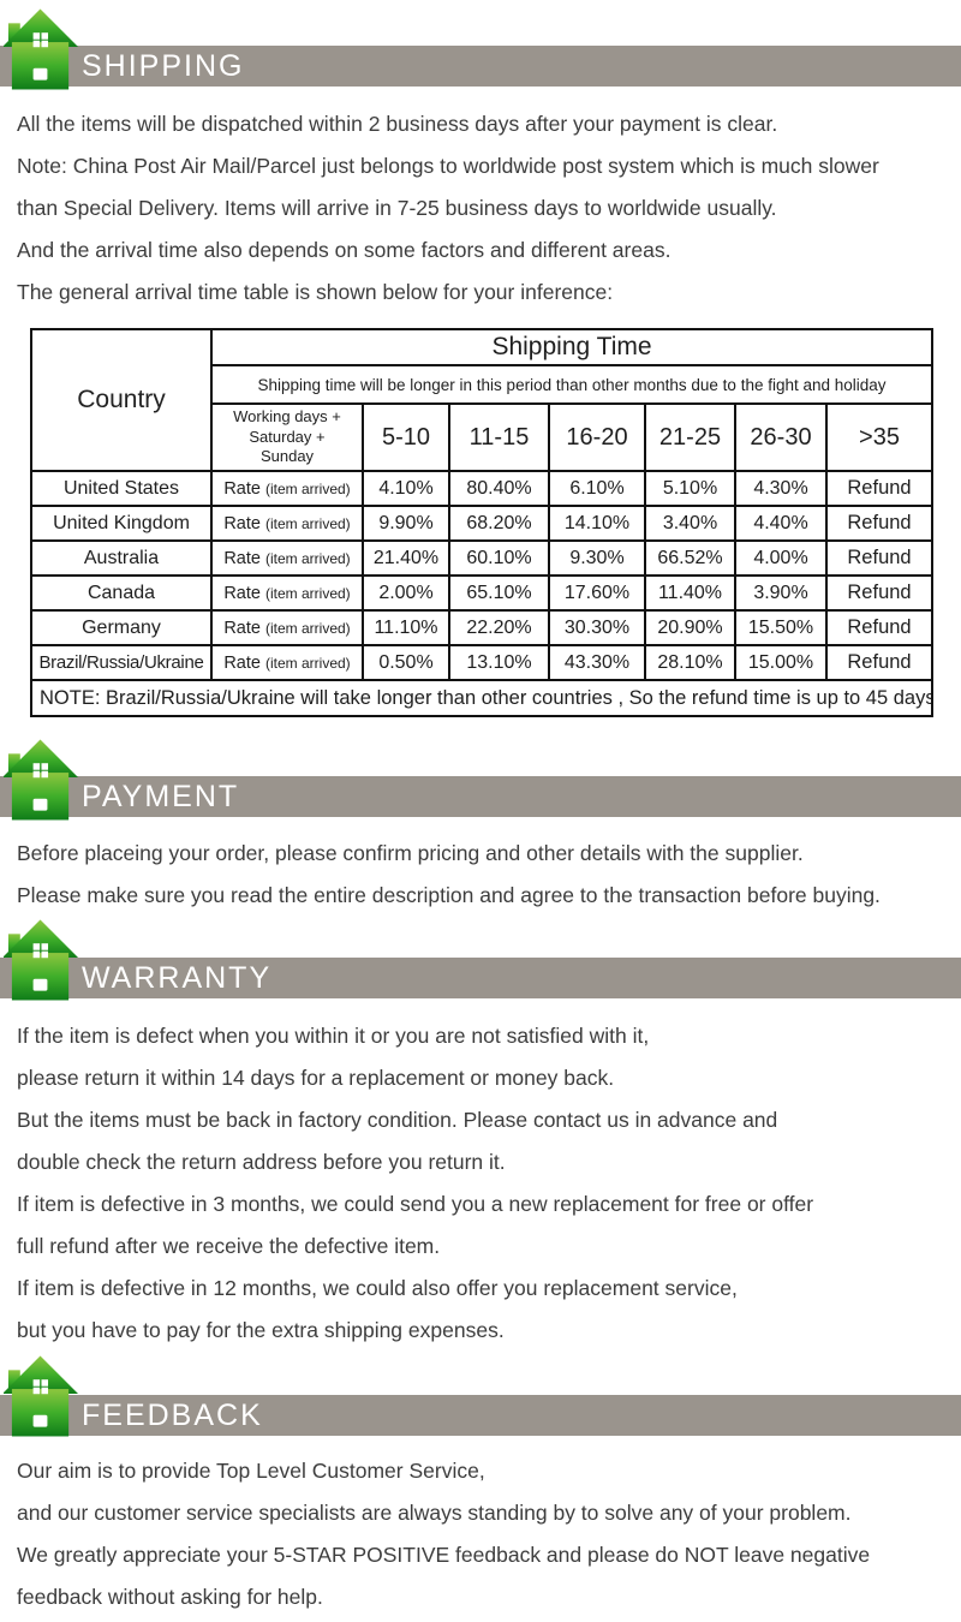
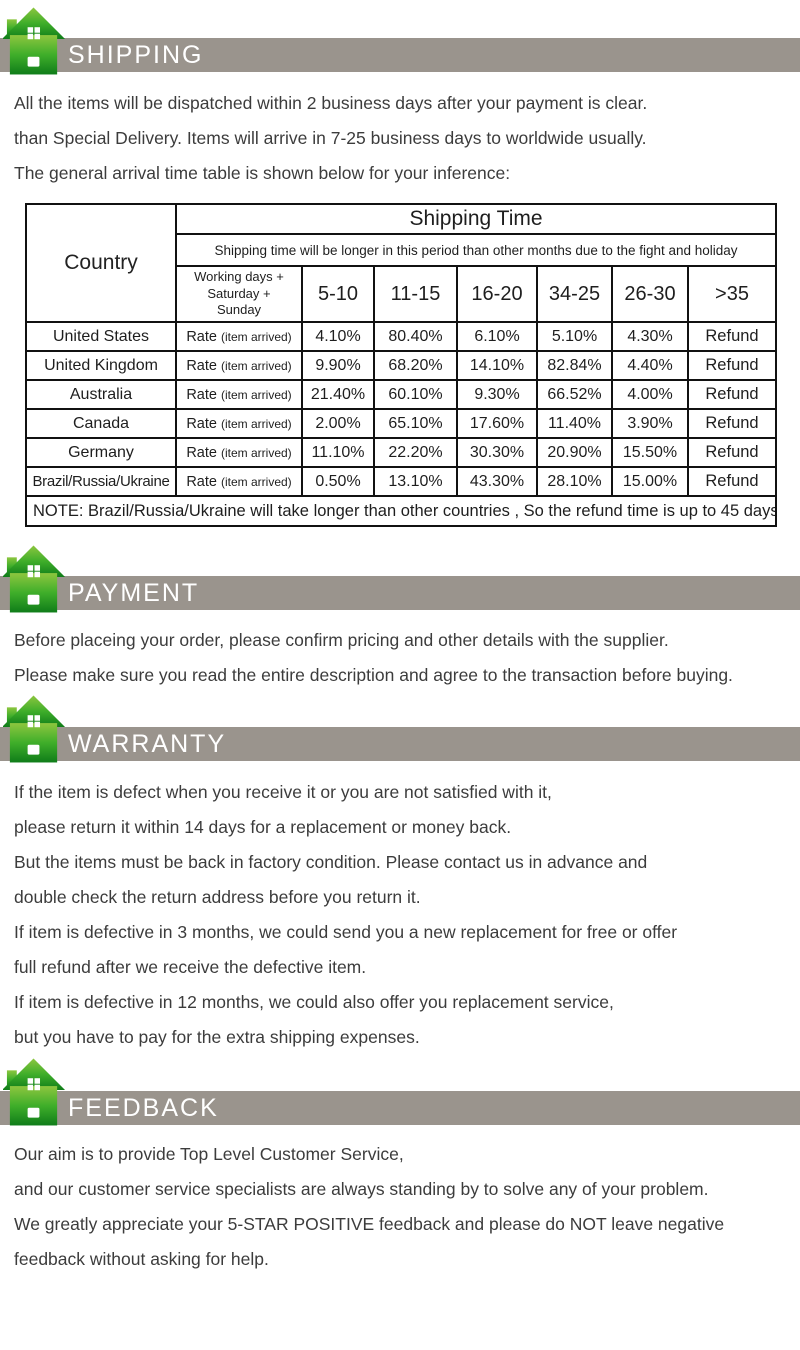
  SHIPPING
  All the items will be dispatched within 2 business days after your payment is clear.
- Note: China Post Air Mail/Parcel just belongs to worldwide post system which is much slower
  than Special Delivery. Items will arrive in 7-25 business days to worldwide usually.
- And the arrival time also depends on some factors and different areas.
  The general arrival time table is shown below for your inference:
  Country	Shipping Time
  Shipping time will be longer in this period than other months due to the fight and holiday
- Working days + Saturday + Sunday	5-10	11-15	16-20	21-25	26-30	>35
+ Working days + Saturday + Sunday	5-10	11-15	16-20	34-25	26-30	>35
  United States	Rate (item arrived)	4.10%	80.40%	6.10%	5.10%	4.30%	Refund
- United Kingdom	Rate (item arrived)	9.90%	68.20%	14.10%	3.40%	4.40%	Refund
+ United Kingdom	Rate (item arrived)	9.90%	68.20%	14.10%	82.84%	4.40%	Refund
  Australia	Rate (item arrived)	21.40%	60.10%	9.30%	66.52%	4.00%	Refund
  Canada	Rate (item arrived)	2.00%	65.10%	17.60%	11.40%	3.90%	Refund
  Germany	Rate (item arrived)	11.10%	22.20%	30.30%	20.90%	15.50%	Refund
  Brazil/Russia/Ukraine	Rate (item arrived)	0.50%	13.10%	43.30%	28.10%	15.00%	Refund
  NOTE: Brazil/Russia/Ukraine will take longer than other countries , So the refund time is up to 45 days
  PAYMENT
  Before placeing your order, please confirm pricing and other details with the supplier.
  Please make sure you read the entire description and agree to the transaction before buying.
  WARRANTY
- If the item is defect when you within it or you are not satisfied with it,
+ If the item is defect when you receive it or you are not satisfied with it,
  please return it within 14 days for a replacement or money back.
  But the items must be back in factory condition. Please contact us in advance and
  double check the return address before you return it.
  If item is defective in 3 months, we could send you a new replacement for free or offer
  full refund after we receive the defective item.
  If item is defective in 12 months, we could also offer you replacement service,
  but you have to pay for the extra shipping expenses.
  FEEDBACK
  Our aim is to provide Top Level Customer Service,
  and our customer service specialists are always standing by to solve any of your problem.
  We greatly appreciate your 5-STAR POSITIVE feedback and please do NOT leave negative
  feedback without asking for help.
